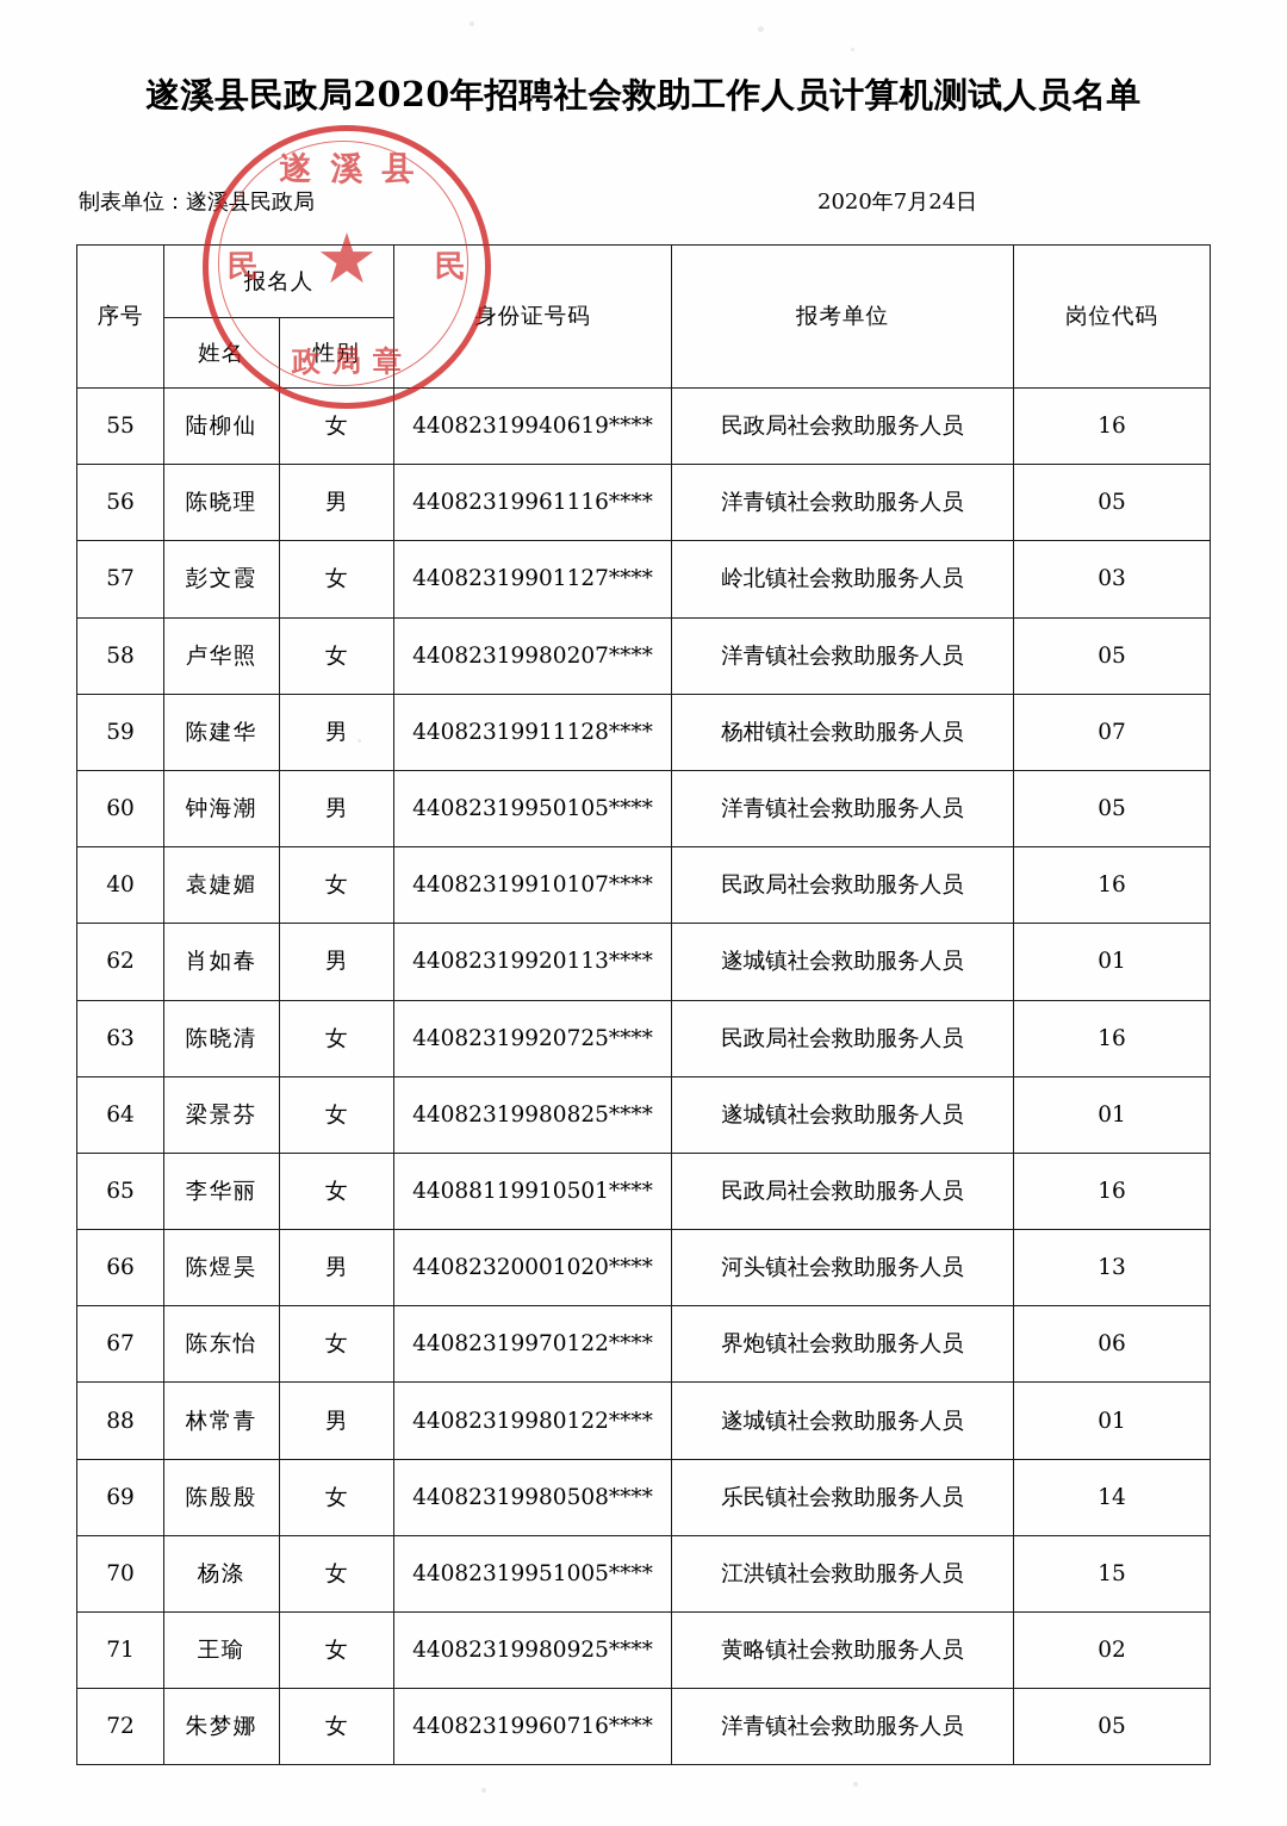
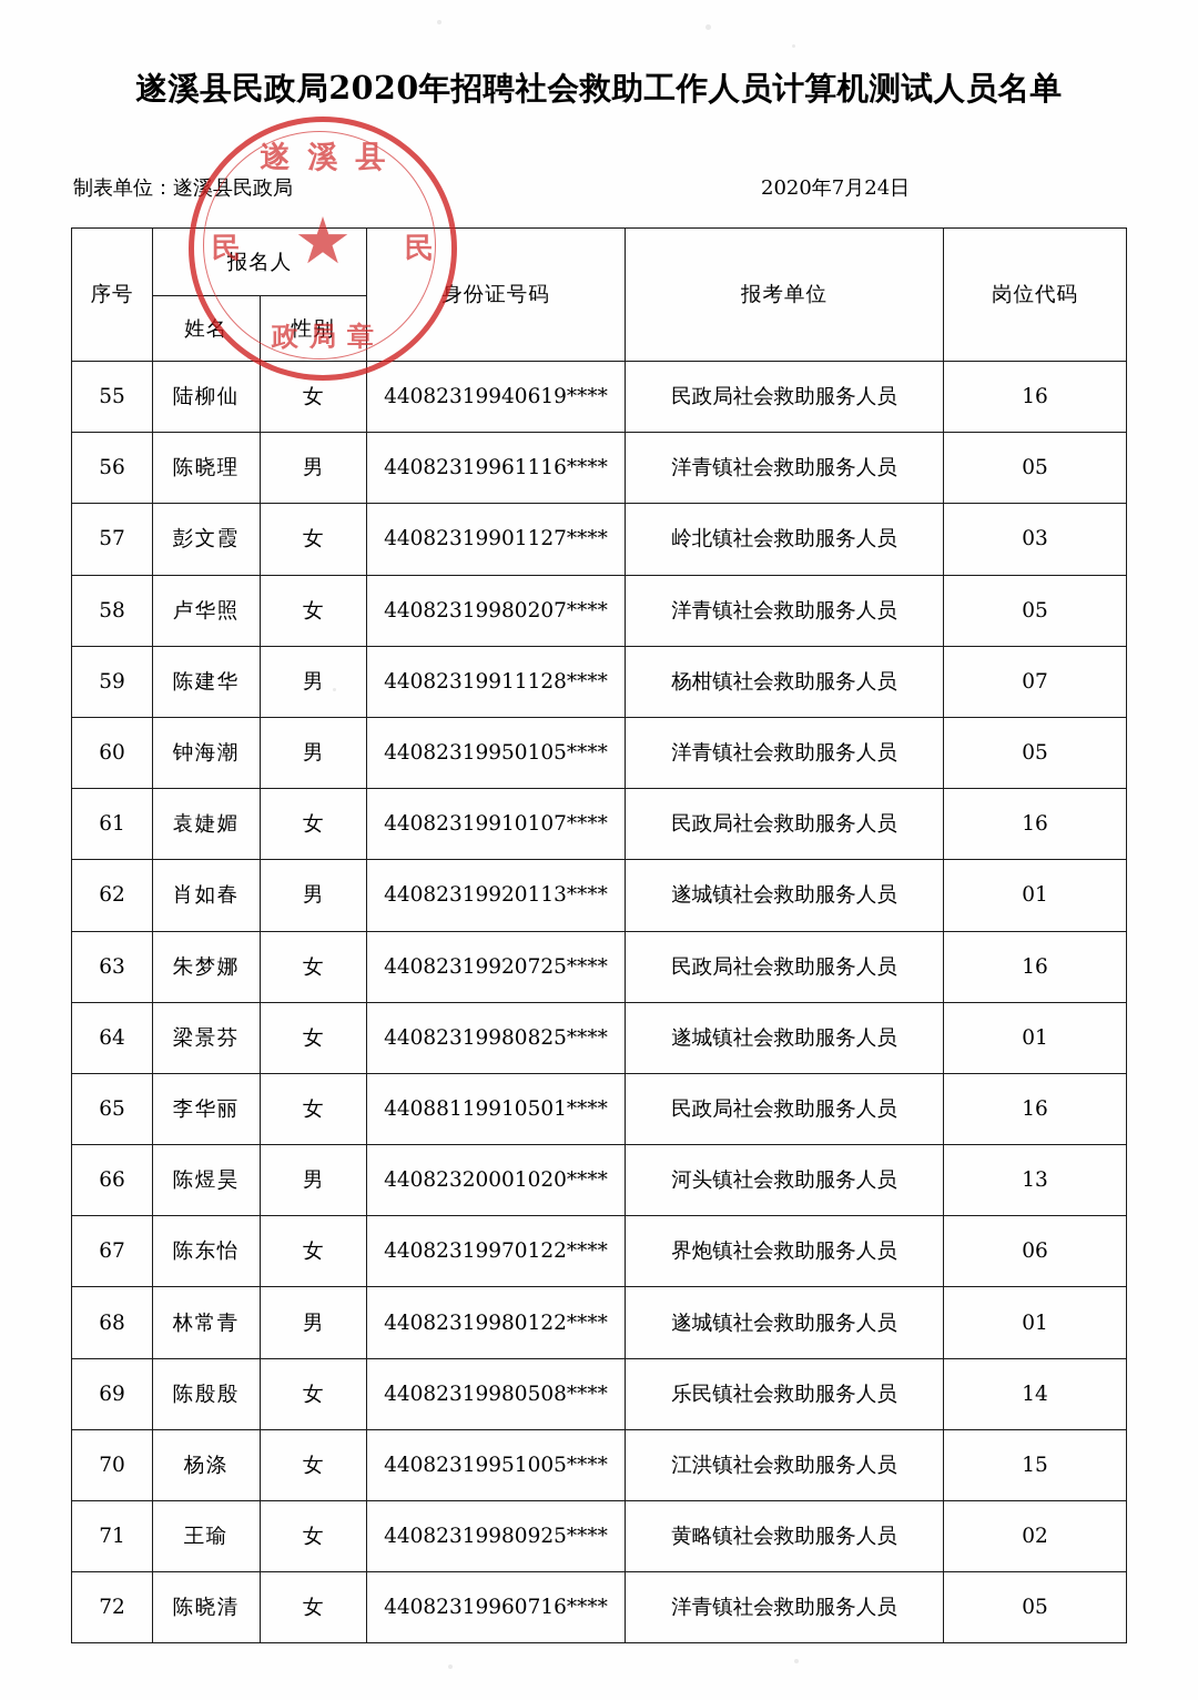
  遂溪县民政局2020年招聘社会救助工作人员计算机测试人员名单
  制表单位：遂溪县民政局
  2020年7月24日
  序号	报名人	身份证号码	报考单位	岗位代码
  姓名	性别
  55	陆柳仙	女	44082319940619****	民政局社会救助服务人员	16
  56	陈晓理	男	44082319961116****	洋青镇社会救助服务人员	05
  57	彭文霞	女	44082319901127****	岭北镇社会救助服务人员	03
  58	卢华照	女	44082319980207****	洋青镇社会救助服务人员	05
  59	陈建华	男	44082319911128****	杨柑镇社会救助服务人员	07
  60	钟海潮	男	44082319950105****	洋青镇社会救助服务人员	05
- 40	袁婕媚	女	44082319910107****	民政局社会救助服务人员	16
+ 61	袁婕媚	女	44082319910107****	民政局社会救助服务人员	16
  62	肖如春	男	44082319920113****	遂城镇社会救助服务人员	01
- 63	陈晓清	女	44082319920725****	民政局社会救助服务人员	16
+ 63	朱梦娜	女	44082319920725****	民政局社会救助服务人员	16
  64	梁景芬	女	44082319980825****	遂城镇社会救助服务人员	01
  65	李华丽	女	44088119910501****	民政局社会救助服务人员	16
  66	陈煜昊	男	44082320001020****	河头镇社会救助服务人员	13
  67	陈东怡	女	44082319970122****	界炮镇社会救助服务人员	06
- 88	林常青	男	44082319980122****	遂城镇社会救助服务人员	01
+ 68	林常青	男	44082319980122****	遂城镇社会救助服务人员	01
  69	陈殷殷	女	44082319980508****	乐民镇社会救助服务人员	14
  70	杨涤	女	44082319951005****	江洪镇社会救助服务人员	15
  71	王瑜	女	44082319980925****	黄略镇社会救助服务人员	02
- 72	朱梦娜	女	44082319960716****	洋青镇社会救助服务人员	05
+ 72	陈晓清	女	44082319960716****	洋青镇社会救助服务人员	05
  遂溪县
  民
  民
  ★
  政局章
